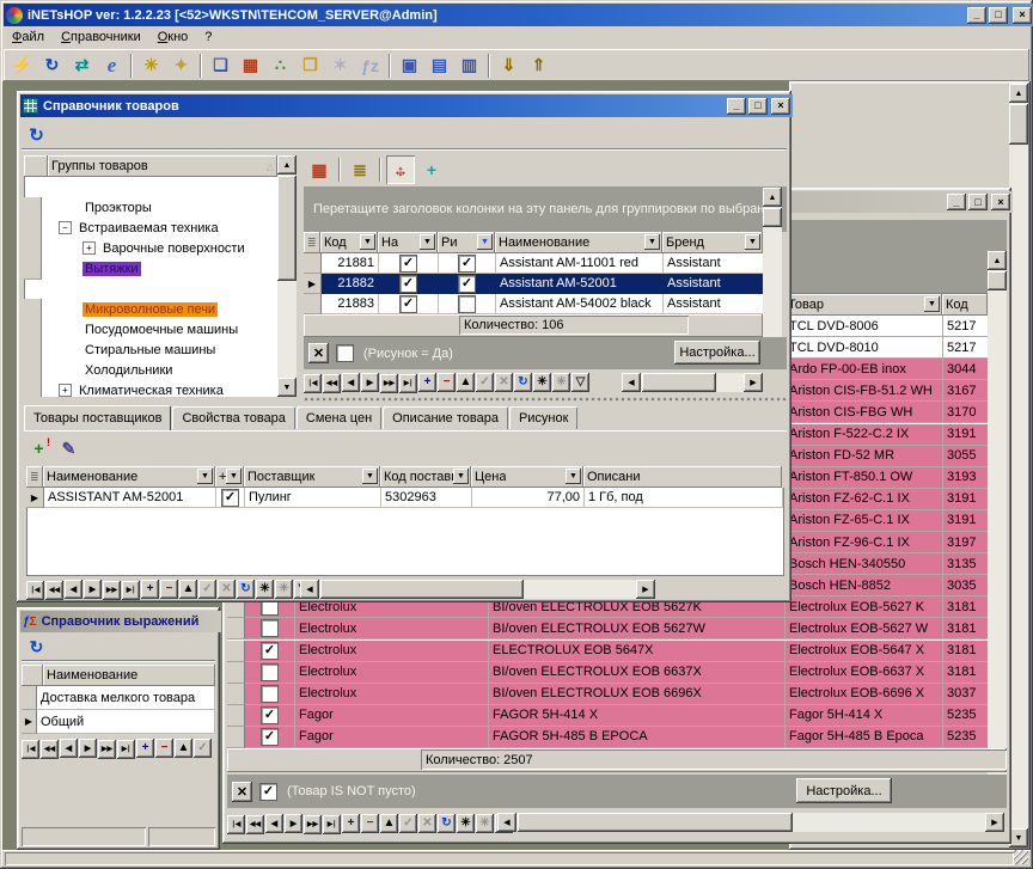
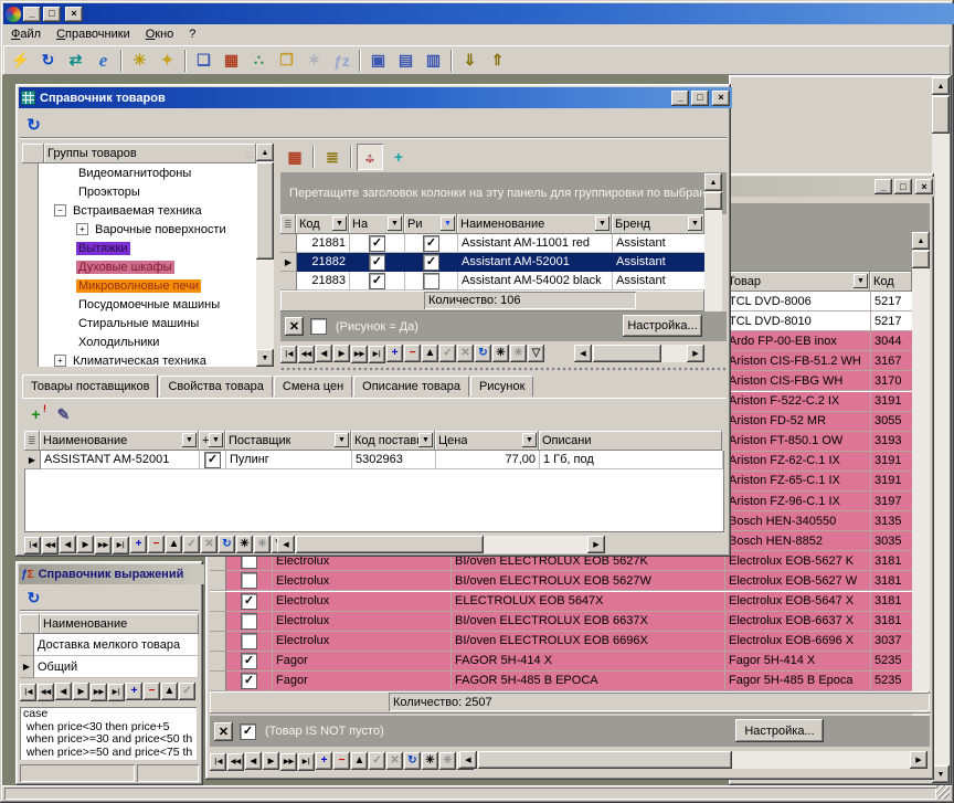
- iNETsHOP ver: 1.2.2.23 [<52>WKSTN\TEHCOM_SERVER@Admin]
  _
  □
  ×
  Файл Справочники Окно ?
  ⚡
  ↻
  ⇄
  e
  ✳
  ✦
  ❏
  ▦
  ∴
  ❐
  ✶
  ƒz
  ▣
  ▤
  ▥
  ⇓
  ⇑
  _
  □
  ×
  овар
  Код
  TCL DVD-8006
  5217
  TCL DVD-8010
  5217
  Ardo FP-00-EB inox
  3044
  Ariston CIS-FB-51.2 WH
  3167
  Ariston CIS-FBG WH
  3170
  Ariston F-522-C.2 IX
  3191
  Ariston FD-52 MR
  3055
  Ariston FT-850.1 OW
  3193
  Ariston FZ-62-C.1 IX
  3191
  Ariston FZ-65-C.1 IX
  3191
  Ariston FZ-96-C.1 IX
  3197
  Bosch HEN-340550
  3135
  Bosch HEN-8852
  3035
  Electrolux
  BI/oven ELECTROLUX EOB 5627K
  Electrolux EOB-5627 K
  3181
  Electrolux
  BI/oven ELECTROLUX EOB 5627W
  Electrolux EOB-5627 W
  3181
  ✓
  Electrolux
  ELECTROLUX EOB 5647X
  Electrolux EOB-5647 X
  3181
  Electrolux
  BI/oven ELECTROLUX EOB 6637X
  Electrolux EOB-6637 X
  3181
  Electrolux
  BI/oven ELECTROLUX EOB 6696X
  Electrolux EOB-6696 X
  3037
  ✓
  Fagor
  FAGOR 5H-414 X
  Fagor 5H-414 X
  5235
  ✓
  Fagor
  FAGOR 5H-485 B EPOCA
  Fagor 5H-485 B Epoca
  5235
  Количество: 2507
  ✕
  ✓
  (Товар IS NOT пусто)
  Настройка...
  Справочник товаров
  _
  □
  ×
  ↻
  Группы товаров
  △
+ Видеомагнитофоны
  Проэкторы
  −
  Встраиваемая техника
  +
  Варочные поверхности
  Вытяжки
+ Духовые шкафы
  Микроволновые печи
  Посудомоечные машины
  Стиральные машины
  Холодильники
  +
  Климатическая техника
  ▦
  ≣
  ↔
  ↕
  +
  Перетащите заголовок колонки на эту панель для группировки по выбран
  ≣
  Код
  На
  Ри
  Наименование
  Бренд
  21881
  ✓
  ✓
  Assistant AM-11001 red
  Assistant
  ▶
  21882
  ✓
  ✓
  Assistant AM-52001
  Assistant
  21883
  ✓
  Assistant AM-54002 black
  Assistant
  Количество: 106
  ✕
  (Рисунок = Да)
  Настройка...
  Товары поставщиков Свойства товара Смена цен Описание товара Рисунок
  +
  !
  ✎
  ≣
  Наименование
  +
  Поставщик
  Код постав
  Цена
  Описани
  ▶
  ASSISTANT AM-52001
  ✓
  Пулинг
  5302963
  77,00
  1 Гб, под
  ƒΣ
  Справочник выражений
  ↻
  Наименование
  Доставка мелкого товара
  ▶
  Общий
+ case
+ when price<30 then price+5
+ when price>=30 and price<50 th
+ when price>=50 and price<75 th
